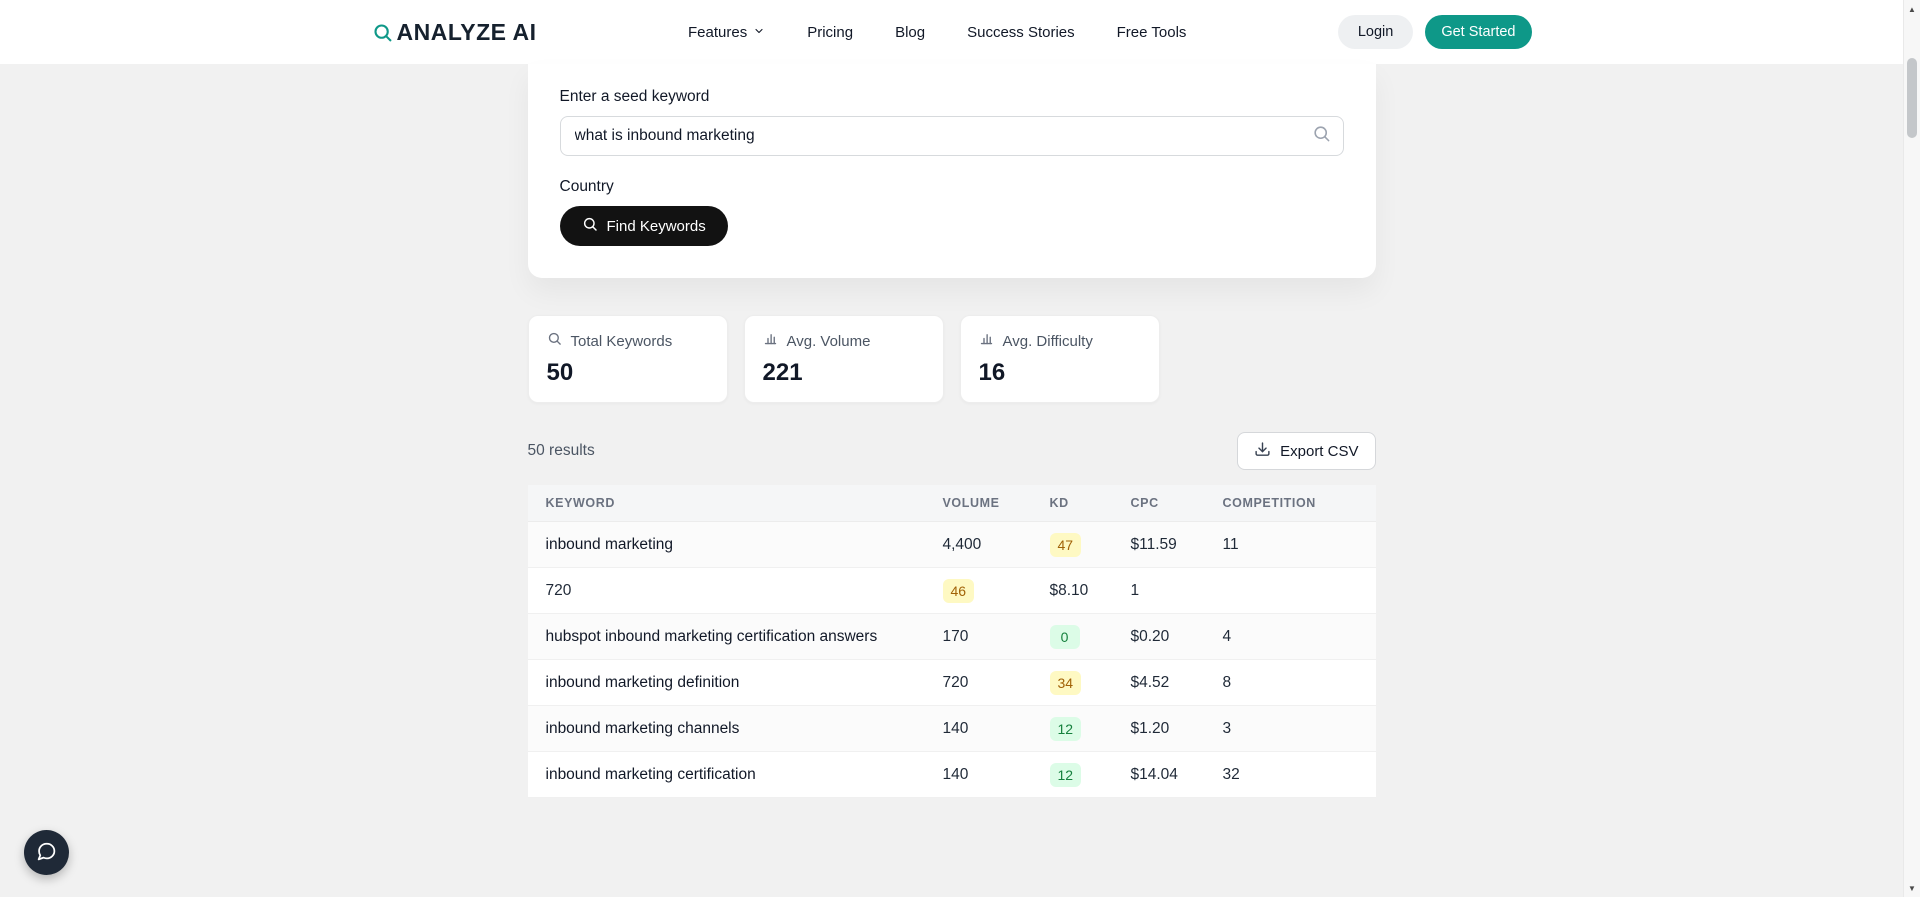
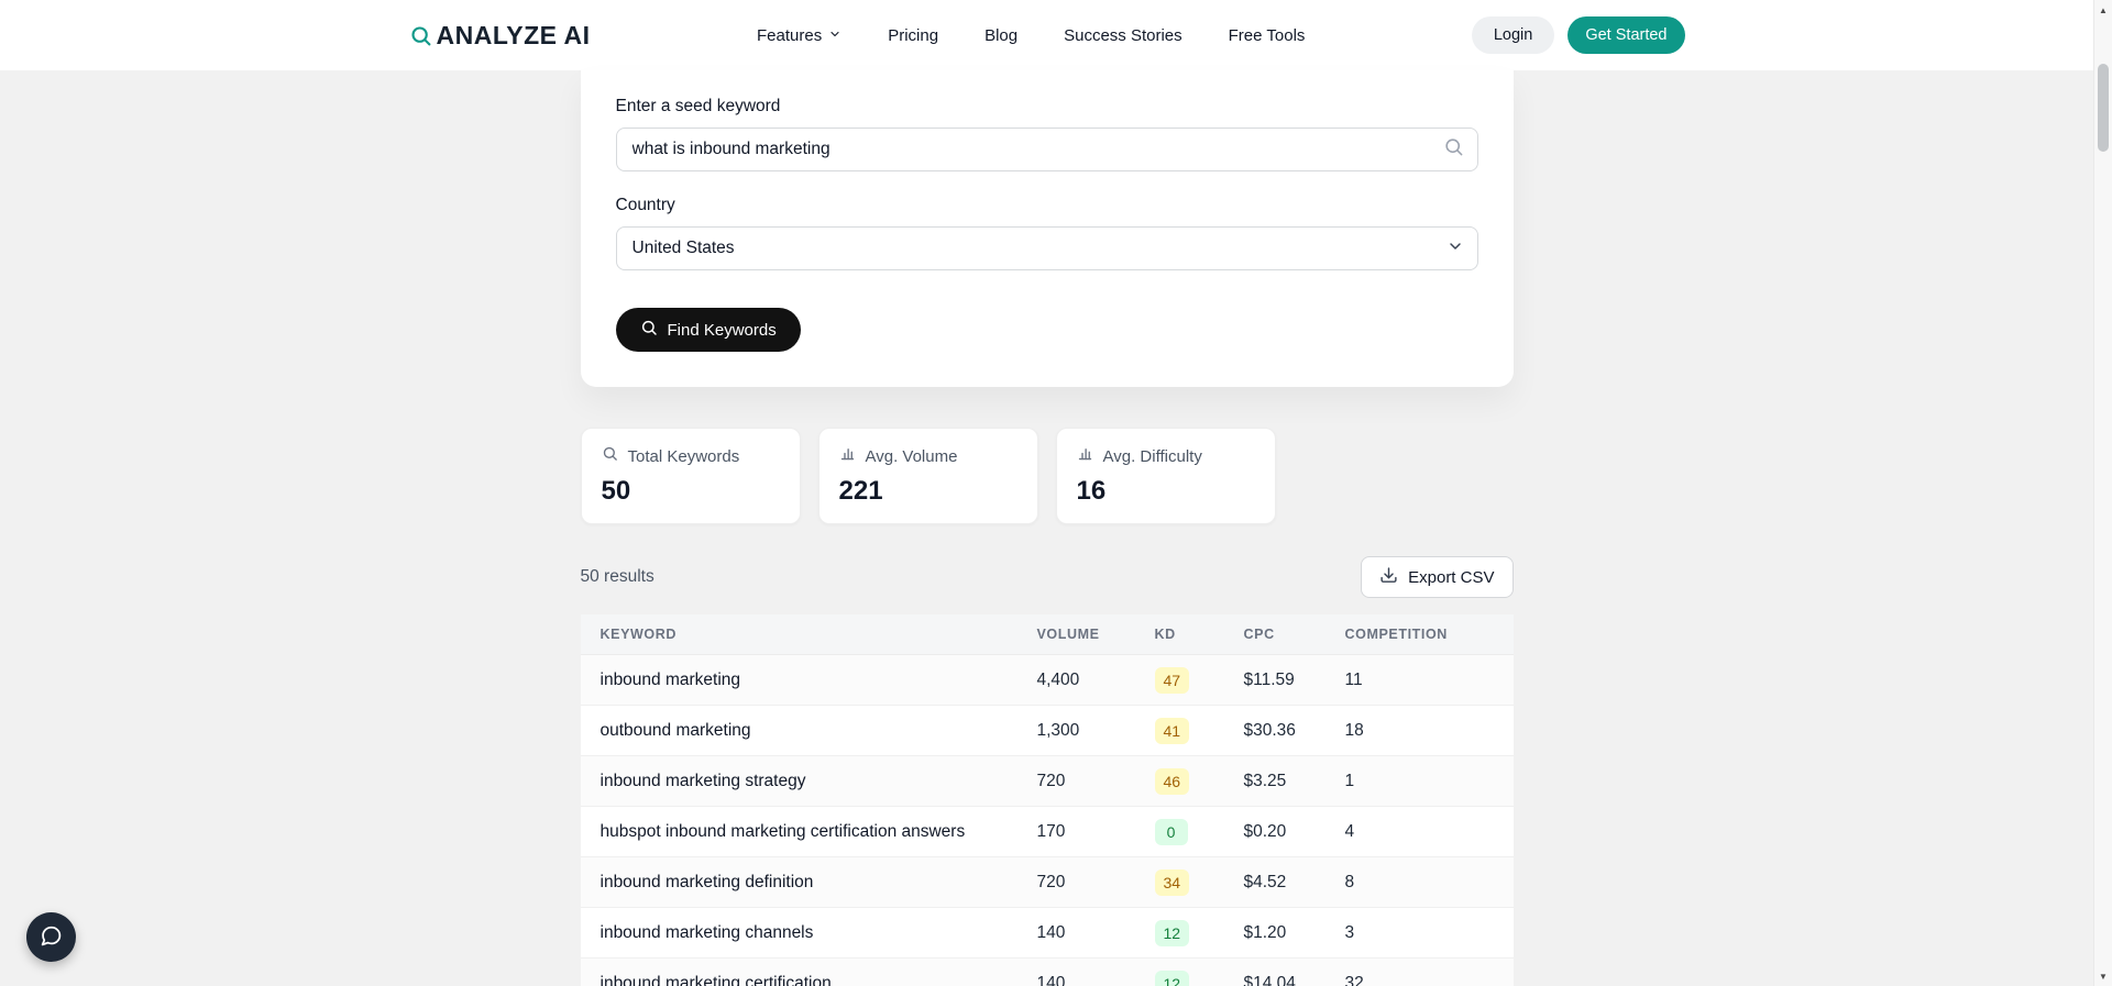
  ANALYZE AI
  Features
  Pricing
  Blog
  Success Stories
  Free Tools
  Login
  Get Started
  Enter a seed keyword
  what is inbound marketing
  Country
+ United States
  Find Keywords
  Total Keywords
  50
  Avg. Volume
  221
  Avg. Difficulty
  16
  50 results
  Export CSV
  KEYWORD
  VOLUME
  KD
  CPC
  COMPETITION
  inbound marketing
  4,400
  47
  $11.59
  11
+ outbound marketing
+ 1,300
+ 41
+ $30.36
+ 18
+ inbound marketing strategy
  720
  46
- $8.10
+ $3.25
  1
  hubspot inbound marketing certification answers
  170
  0
  $0.20
  4
  inbound marketing definition
  720
  34
  $4.52
  8
  inbound marketing channels
  140
  12
  $1.20
  3
  inbound marketing certification
  140
  12
  $14.04
  32
  ▲
  ▼
